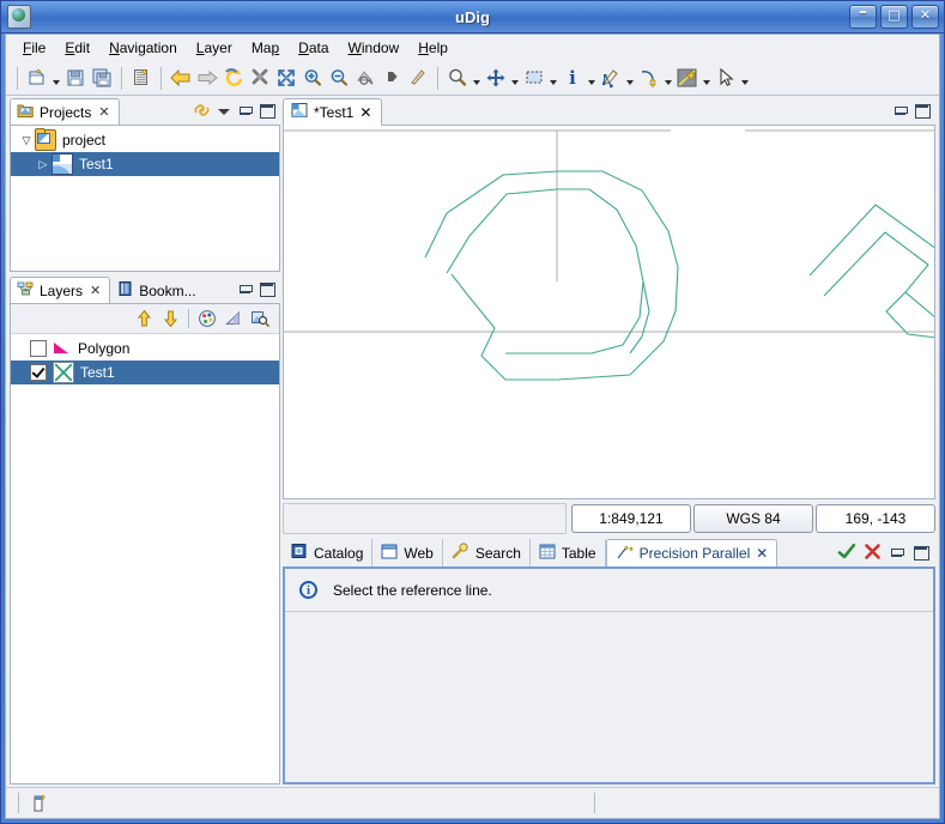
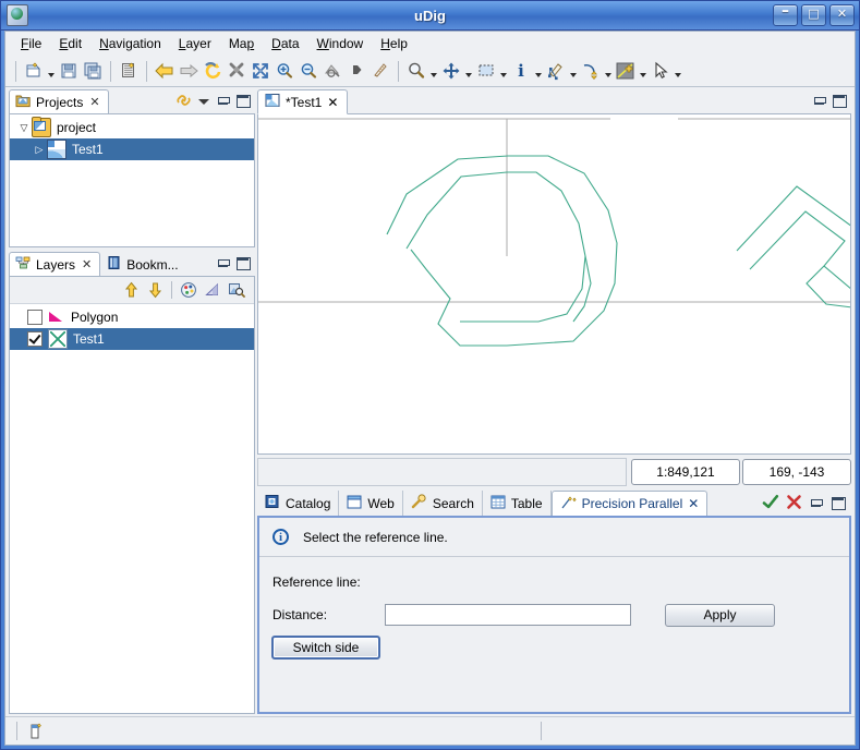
  uDig
  –
  □
  ✕
  File
  Edit
  Navigation
  Layer
  Map
  Data
  Window
  Help
  i
  Projects
  ✕
  ▽
  project
  ▷
  Test1
  Layers
  ✕
  Bookm...
  Polygon
  Test1
  *Test1
  ✕
  1:849,121
- WGS 84
  169, -143
  Catalog
  Web
  Search
  Table
  Precision Parallel
  ✕
  i
  Select the reference line.
+ Reference line:
+ Distance:
+ Apply
+ Switch side
